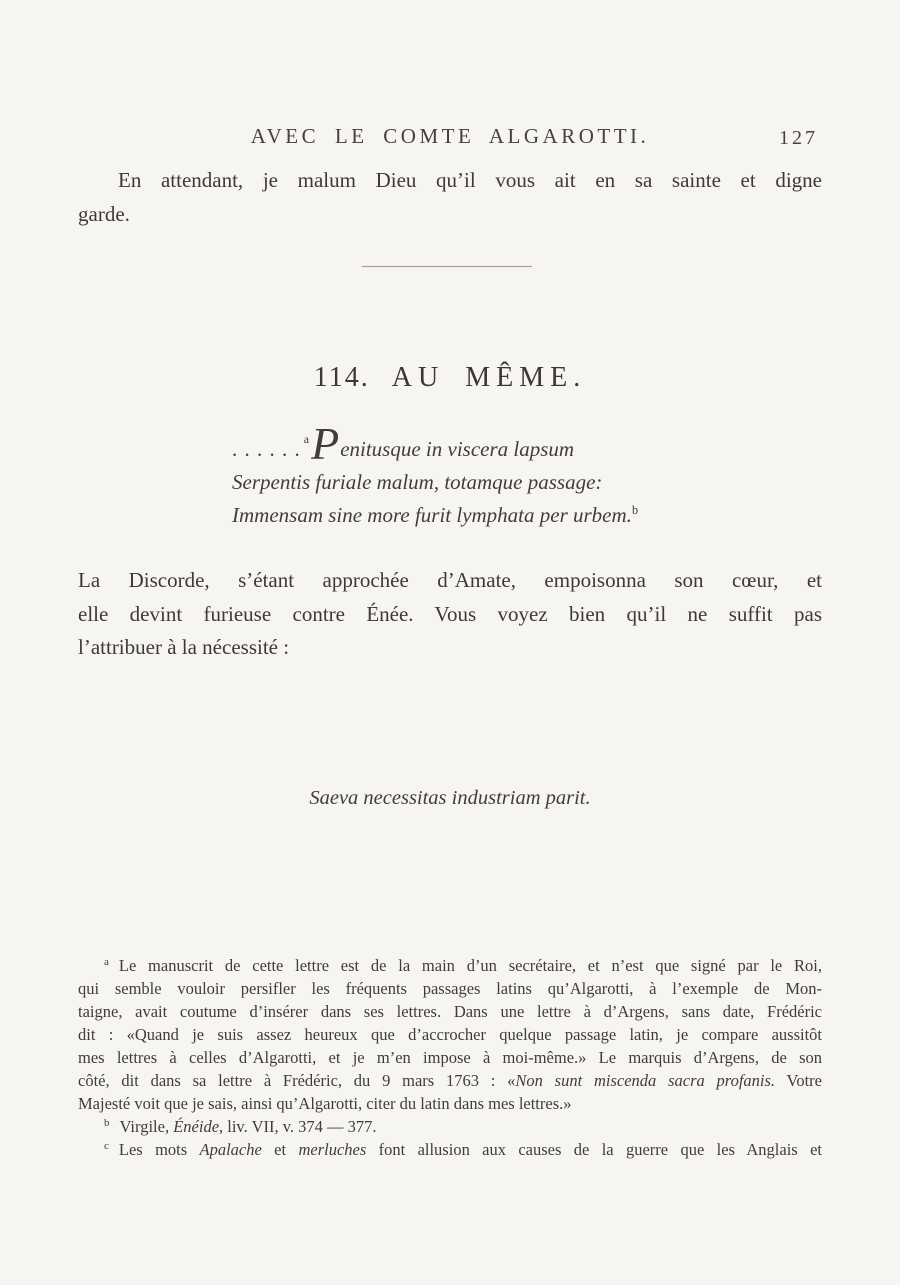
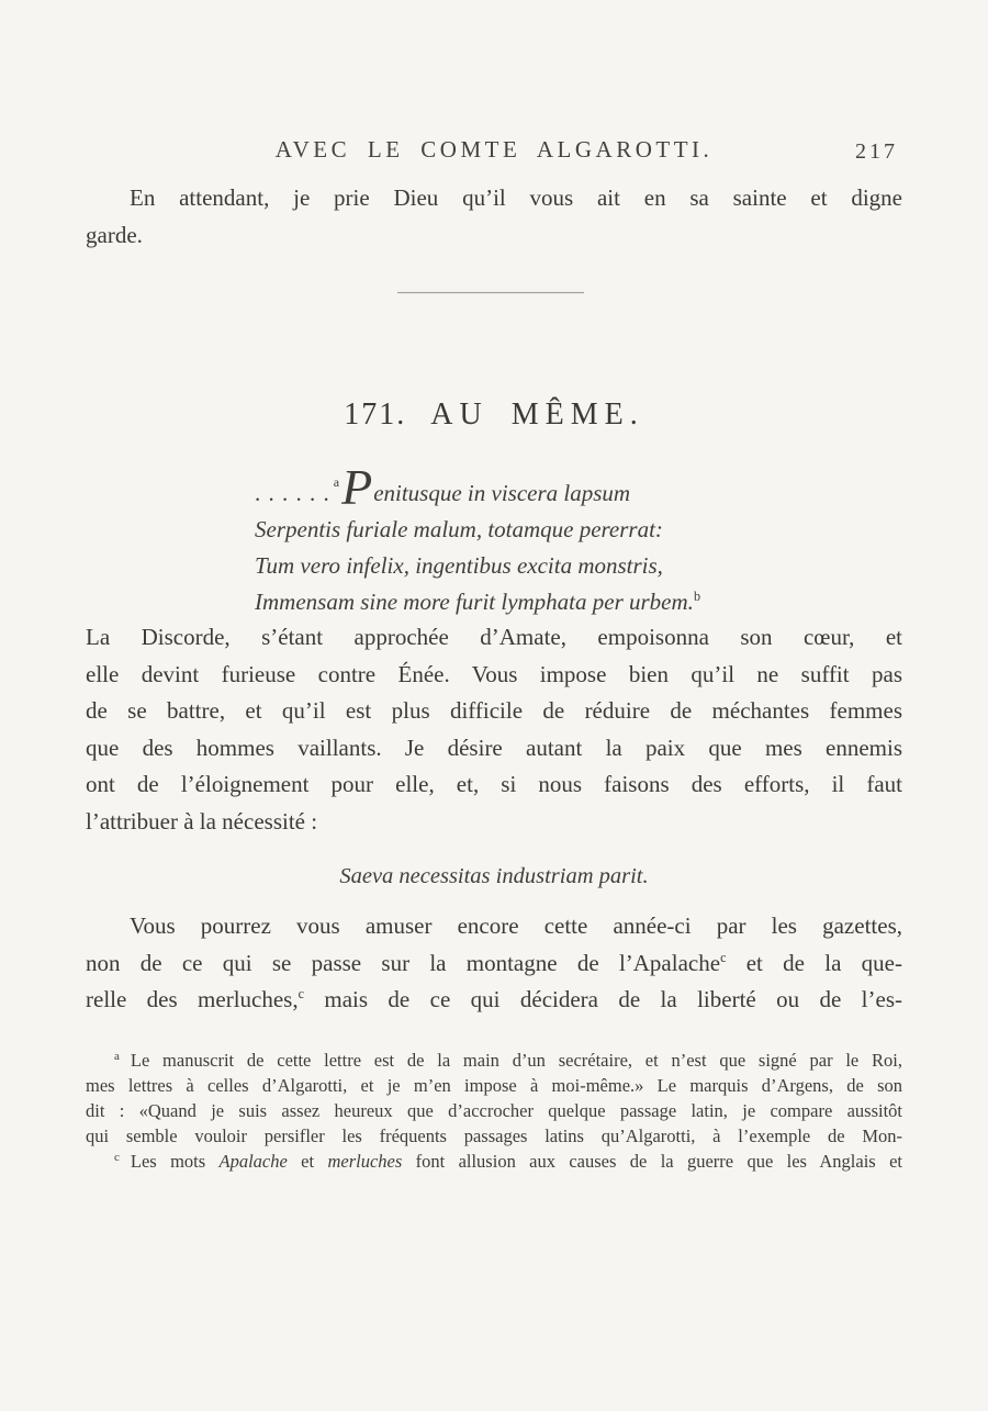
  AVEC LE COMTE ALGAROTTI.
- 127
+ 217
- En attendant, je malum Dieu qu’il vous ait en sa sainte et digne
+ En attendant, je prie Dieu qu’il vous ait en sa sainte et digne
  garde.
- 114. AU MÊME.
+ 171. AU MÊME.
  . . . . . . a Penitusque in viscera lapsum
- Serpentis furiale malum, totamque passage:
+ Serpentis furiale malum, totamque pererrat:
+ Tum vero infelix, ingentibus excita monstris,
  Immensam sine more furit lymphata per urbem.b
  La Discorde, s’étant approchée d’Amate, empoisonna son cœur, et
- elle devint furieuse contre Énée. Vous voyez bien qu’il ne suffit pas
+ elle devint furieuse contre Énée. Vous impose bien qu’il ne suffit pas
+ de se battre, et qu’il est plus difficile de réduire de méchantes femmes
+ que des hommes vaillants. Je désire autant la paix que mes ennemis
+ ont de l’éloignement pour elle, et, si nous faisons des efforts, il faut
  l’attribuer à la nécessité :
  Saeva necessitas industriam parit.
+ Vous pourrez vous amuser encore cette année-ci par les gazettes,
+ non de ce qui se passe sur la montagne de l’Apalachec et de la que-
+ relle des merluches,c mais de ce qui décidera de la liberté ou de l’es-
  a Le manuscrit de cette lettre est de la main d’un secrétaire, et n’est que signé par le Roi,
- qui semble vouloir persifler les fréquents passages latins qu’Algarotti, à l’exemple de Mon-
+ mes lettres à celles d’Algarotti, et je m’en impose à moi-même.» Le marquis d’Argens, de son
- taigne, avait coutume d’insérer dans ses lettres. Dans une lettre à d’Argens, sans date, Frédéric
  dit : «Quand je suis assez heureux que d’accrocher quelque passage latin, je compare aussitôt
- mes lettres à celles d’Algarotti, et je m’en impose à moi-même.» Le marquis d’Argens, de son
+ qui semble vouloir persifler les fréquents passages latins qu’Algarotti, à l’exemple de Mon-
- côté, dit dans sa lettre à Frédéric, du 9 mars 1763 : «Non sunt miscenda sacra profanis. Votre
- Majesté voit que je sais, ainsi qu’Algarotti, citer du latin dans mes lettres.»
- b Virgile, Énéide, liv. VII, v. 374 — 377.
  c Les mots Apalache et merluches font allusion aux causes de la guerre que les Anglais et
